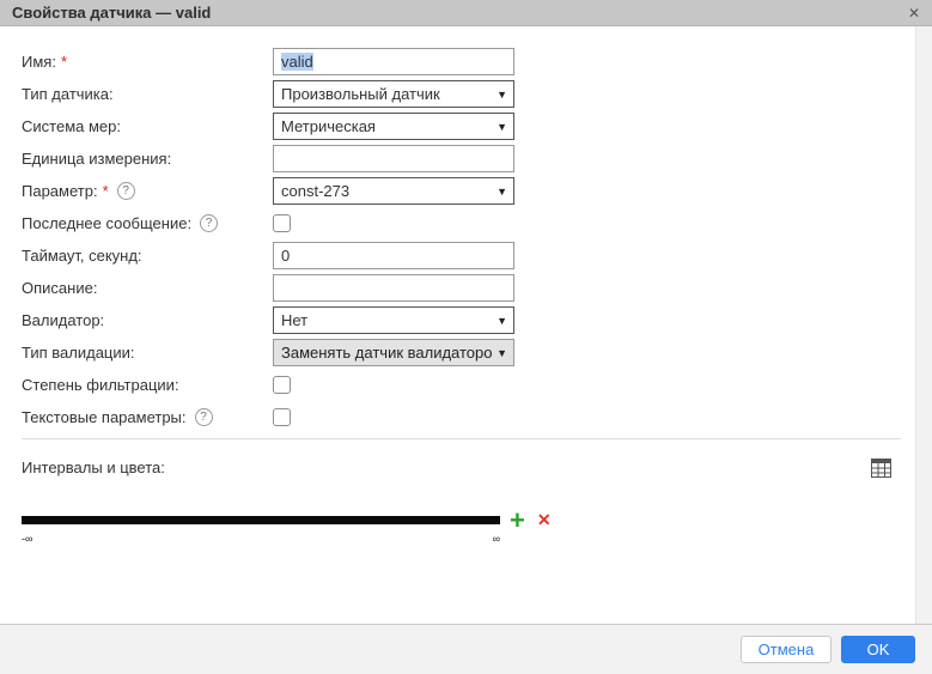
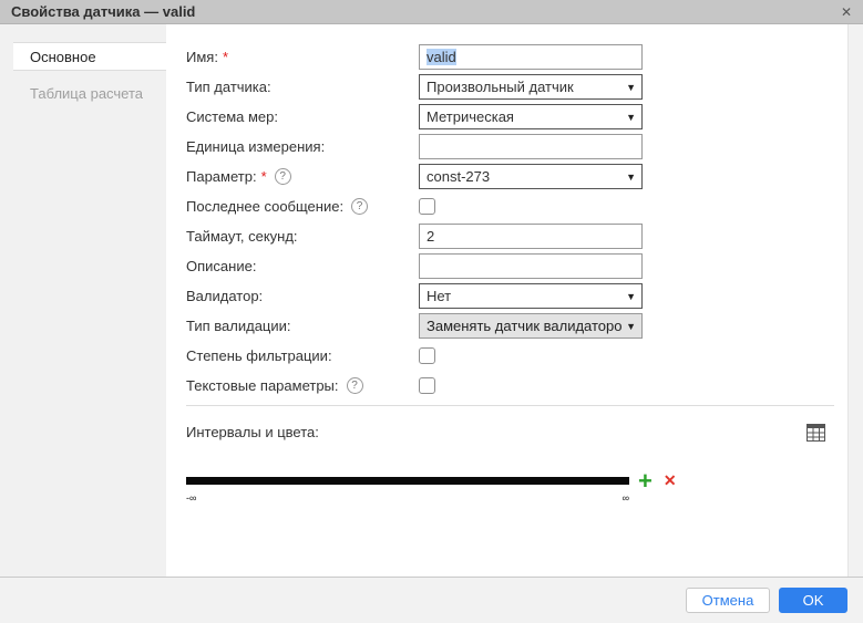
  Свойства датчика — valid
  ✕
+ Основное
+ Таблица расчета
  Имя:
  *
  valid
  Тип датчика:
  Произвольный датчик
  ▼
  Система мер:
  Метрическая
  ▼
  Единица измерения:
  Параметр:
  *
  ?
  const-273
  ▼
  Последнее сообщение:
  ?
  Таймаут, секунд:
- 0
+ 2
  Описание:
  Валидатор:
  Нет
  ▼
  Тип валидации:
  Заменять датчик валидаторо
  ▼
  Степень фильтрации:
  Текстовые параметры:
  ?
  Интервалы и цвета:
  +
  ✕
  -∞
  ∞
  Отмена
  OK
